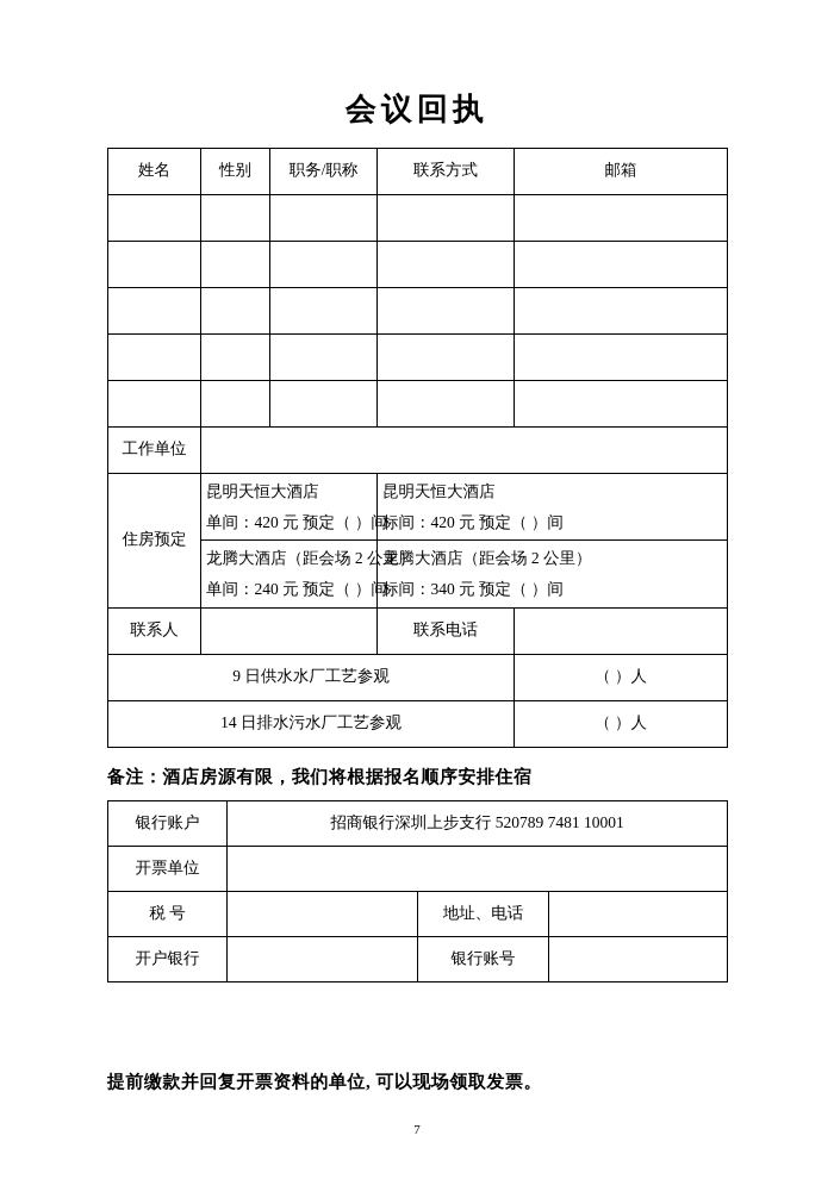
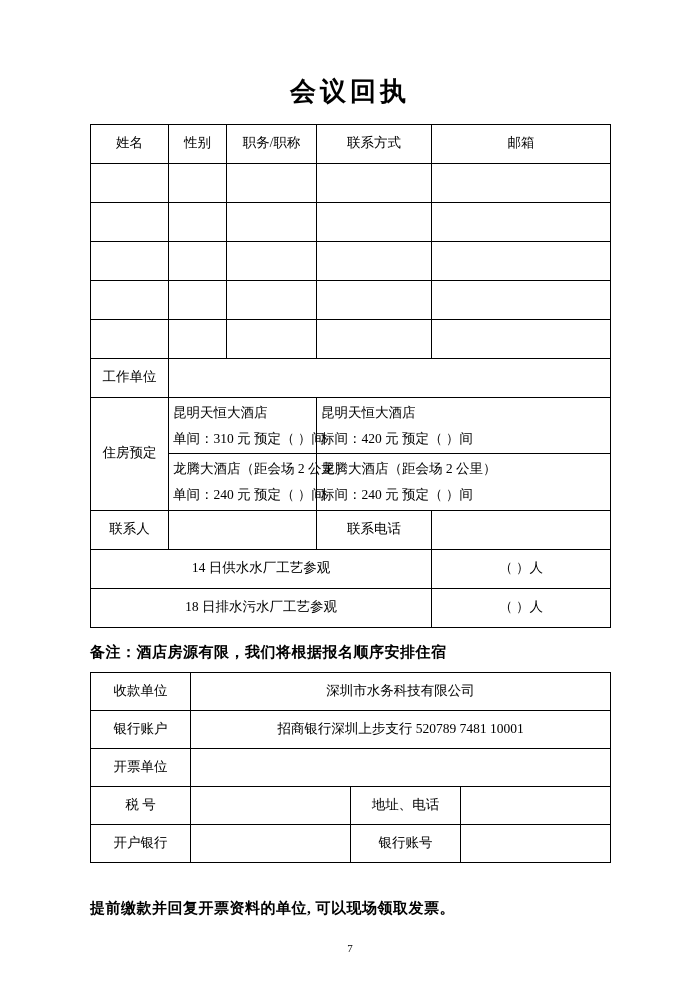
  会议回执
  姓名	性别	职务/职称	联系方式	邮箱
  工作单位
- 住房预定	昆明天恒大酒店 单间：420 元 预定（ ）间	昆明天恒大酒店 标间：420 元 预定（ ）间
+ 住房预定	昆明天恒大酒店 单间：310 元 预定（ ）间	昆明天恒大酒店 标间：420 元 预定（ ）间
- 龙腾大酒店（距会场 2 公 单间：240 元 预定（ ）间	龙腾大酒店（距会场 2 公里） 标间：340 元 预定（ ）间
+ 龙腾大酒店（距会场 2 公 单间：240 元 预定（ ）间	龙腾大酒店（距会场 2 公里） 标间：240 元 预定（ ）间
  联系人		联系电话
- 9 日供水水厂工艺参观	（ ）人
+ 14 日供水水厂工艺参观	（ ）人
- 14 日排水污水厂工艺参观	（ ）人
+ 18 日排水污水厂工艺参观	（ ）人
  备注：酒店房源有限，我们将根据报名顺序安排住宿
+ 收款单位	深圳市水务科技有限公司
  银行账户	招商银行深圳上步支行 520789 7481 10001
  开票单位
  税 号		地址、电话
  开户银行		银行账号
  提前缴款并回复开票资料的单位, 可以现场领取发票。
  7
